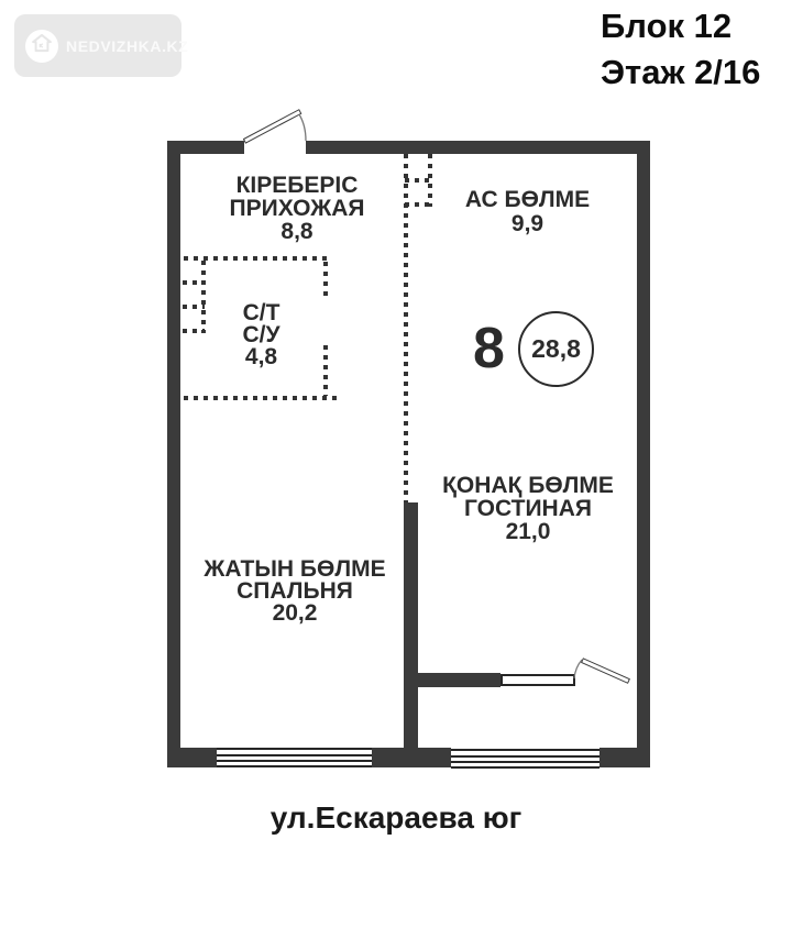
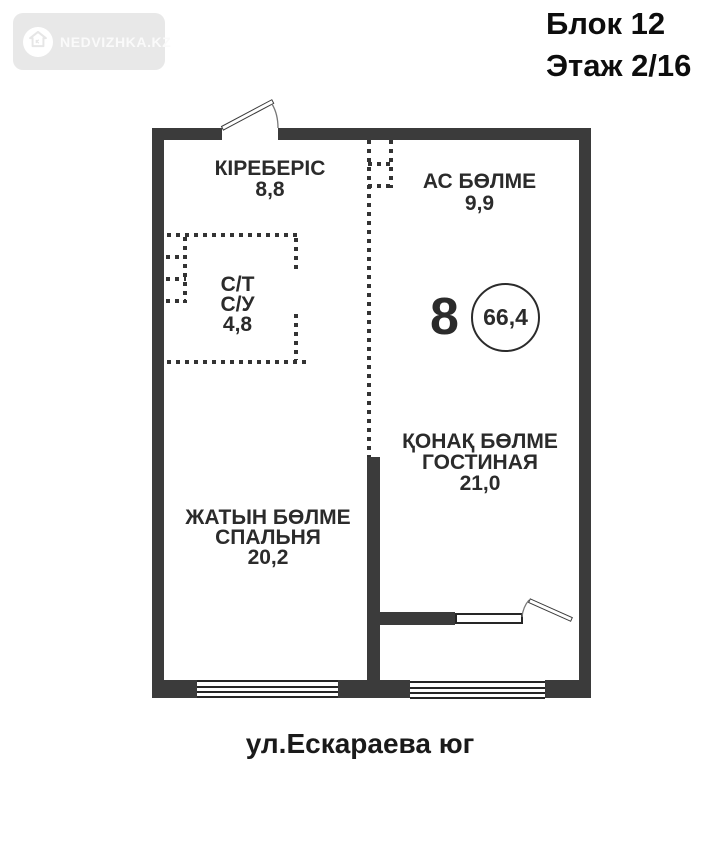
  Блок 12
  Этаж 2/16
  КІРЕБЕРІС
- ПРИХОЖАЯ
  8,8
  АС БӨЛМЕ
  9,9
  С/Т
  С/У
  4,8
  ҚОНАҚ БӨЛМЕ
  ГОСТИНАЯ
  21,0
  ЖАТЫН БӨЛМЕ
  СПАЛЬНЯ
  20,2
  8
- 28,8
+ 66,4
  ул.Ескараева юг
